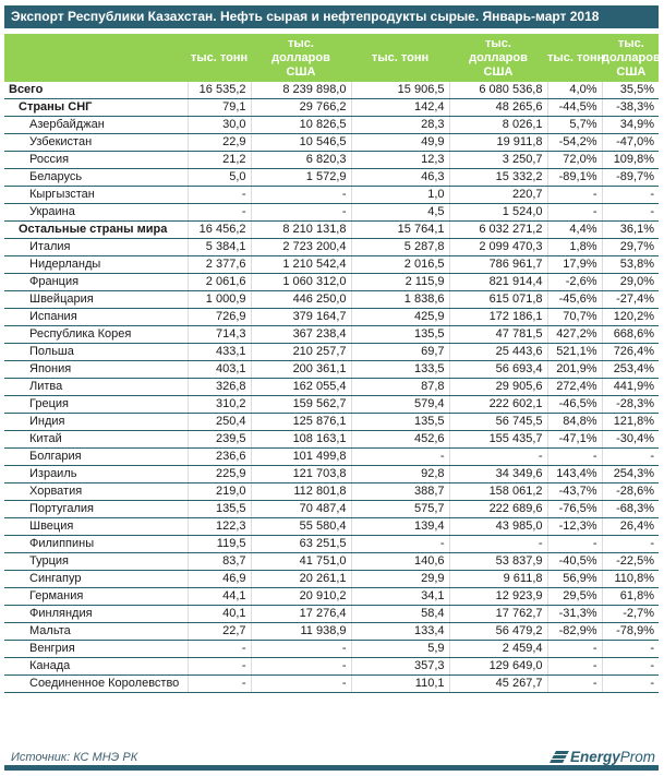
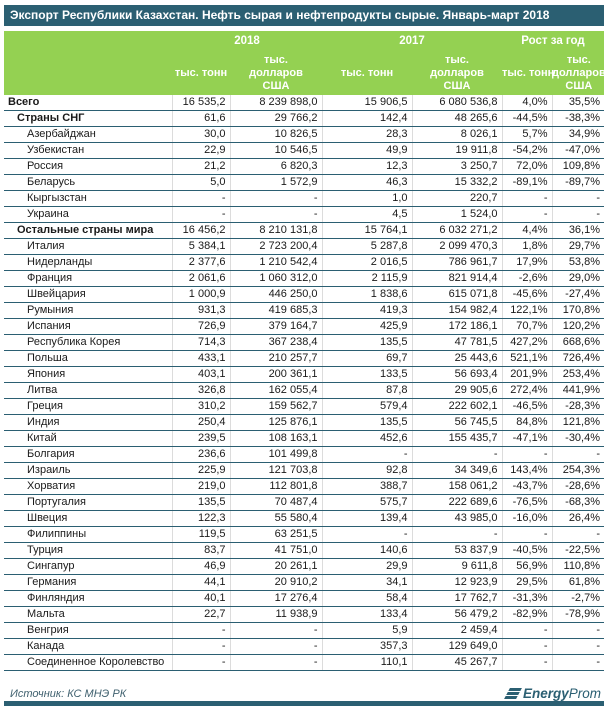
  Экспорт Республики Казахстан. Нефть сырая и нефтепродукты сырые. Январь-март 2018
+ 	2018	2017	Рост за год
  	тыс. тонн	тыс. долларов США	тыс. тонн	тыс. долларов США	тыс. тонн	тыс. долларов США
  Всего	16 535,2	8 239 898,0	15 906,5	6 080 536,8	4,0%	35,5%
- Страны СНГ	79,1	29 766,2	142,4	48 265,6	-44,5%	-38,3%
+ Страны СНГ	61,6	29 766,2	142,4	48 265,6	-44,5%	-38,3%
  Азербайджан	30,0	10 826,5	28,3	8 026,1	5,7%	34,9%
  Узбекистан	22,9	10 546,5	49,9	19 911,8	-54,2%	-47,0%
  Россия	21,2	6 820,3	12,3	3 250,7	72,0%	109,8%
  Беларусь	5,0	1 572,9	46,3	15 332,2	-89,1%	-89,7%
  Кыргызстан	-	-	1,0	220,7	-	-
  Украина	-	-	4,5	1 524,0	-	-
  Остальные страны мира	16 456,2	8 210 131,8	15 764,1	6 032 271,2	4,4%	36,1%
  Италия	5 384,1	2 723 200,4	5 287,8	2 099 470,3	1,8%	29,7%
  Нидерланды	2 377,6	1 210 542,4	2 016,5	786 961,7	17,9%	53,8%
  Франция	2 061,6	1 060 312,0	2 115,9	821 914,4	-2,6%	29,0%
  Швейцария	1 000,9	446 250,0	1 838,6	615 071,8	-45,6%	-27,4%
+ Румыния	931,3	419 685,3	419,3	154 982,4	122,1%	170,8%
  Испания	726,9	379 164,7	425,9	172 186,1	70,7%	120,2%
  Республика Корея	714,3	367 238,4	135,5	47 781,5	427,2%	668,6%
  Польша	433,1	210 257,7	69,7	25 443,6	521,1%	726,4%
  Япония	403,1	200 361,1	133,5	56 693,4	201,9%	253,4%
  Литва	326,8	162 055,4	87,8	29 905,6	272,4%	441,9%
  Греция	310,2	159 562,7	579,4	222 602,1	-46,5%	-28,3%
  Индия	250,4	125 876,1	135,5	56 745,5	84,8%	121,8%
  Китай	239,5	108 163,1	452,6	155 435,7	-47,1%	-30,4%
  Болгария	236,6	101 499,8	-	-	-	-
  Израиль	225,9	121 703,8	92,8	34 349,6	143,4%	254,3%
  Хорватия	219,0	112 801,8	388,7	158 061,2	-43,7%	-28,6%
  Португалия	135,5	70 487,4	575,7	222 689,6	-76,5%	-68,3%
- Швеция	122,3	55 580,4	139,4	43 985,0	-12,3%	26,4%
+ Швеция	122,3	55 580,4	139,4	43 985,0	-16,0%	26,4%
  Филиппины	119,5	63 251,5	-	-	-	-
  Турция	83,7	41 751,0	140,6	53 837,9	-40,5%	-22,5%
  Сингапур	46,9	20 261,1	29,9	9 611,8	56,9%	110,8%
  Германия	44,1	20 910,2	34,1	12 923,9	29,5%	61,8%
  Финляндия	40,1	17 276,4	58,4	17 762,7	-31,3%	-2,7%
  Мальта	22,7	11 938,9	133,4	56 479,2	-82,9%	-78,9%
  Венгрия	-	-	5,9	2 459,4	-	-
  Канада	-	-	357,3	129 649,0	-	-
  Соединенное Королевство	-	-	110,1	45 267,7	-	-
  Источник: КС МНЭ РК
  EnergyProm
